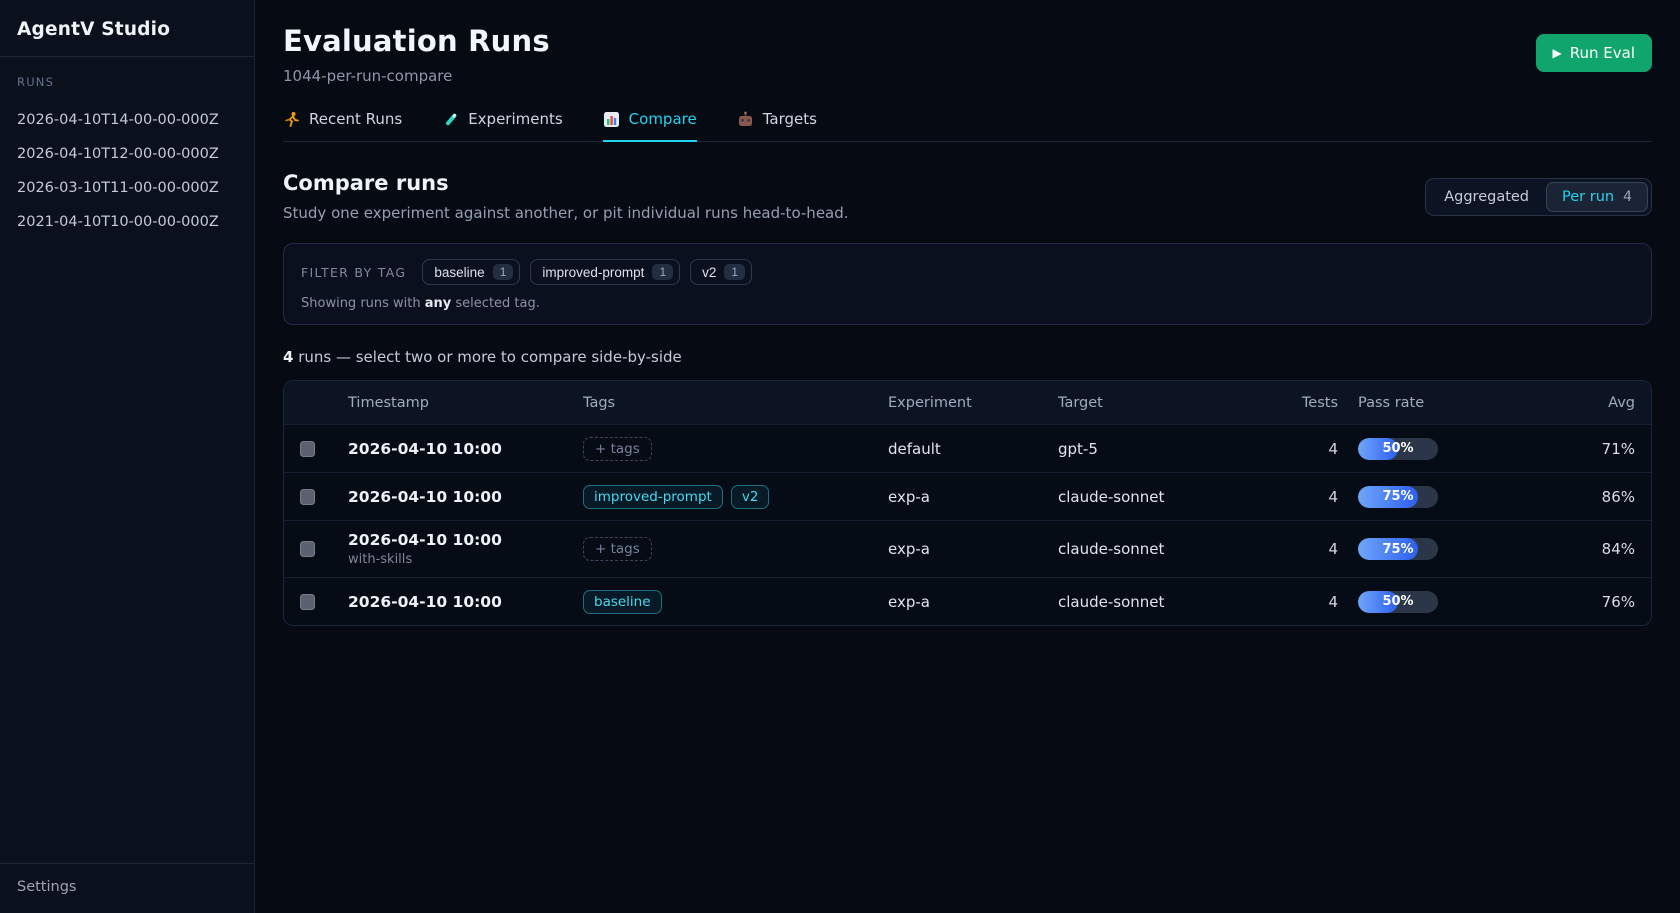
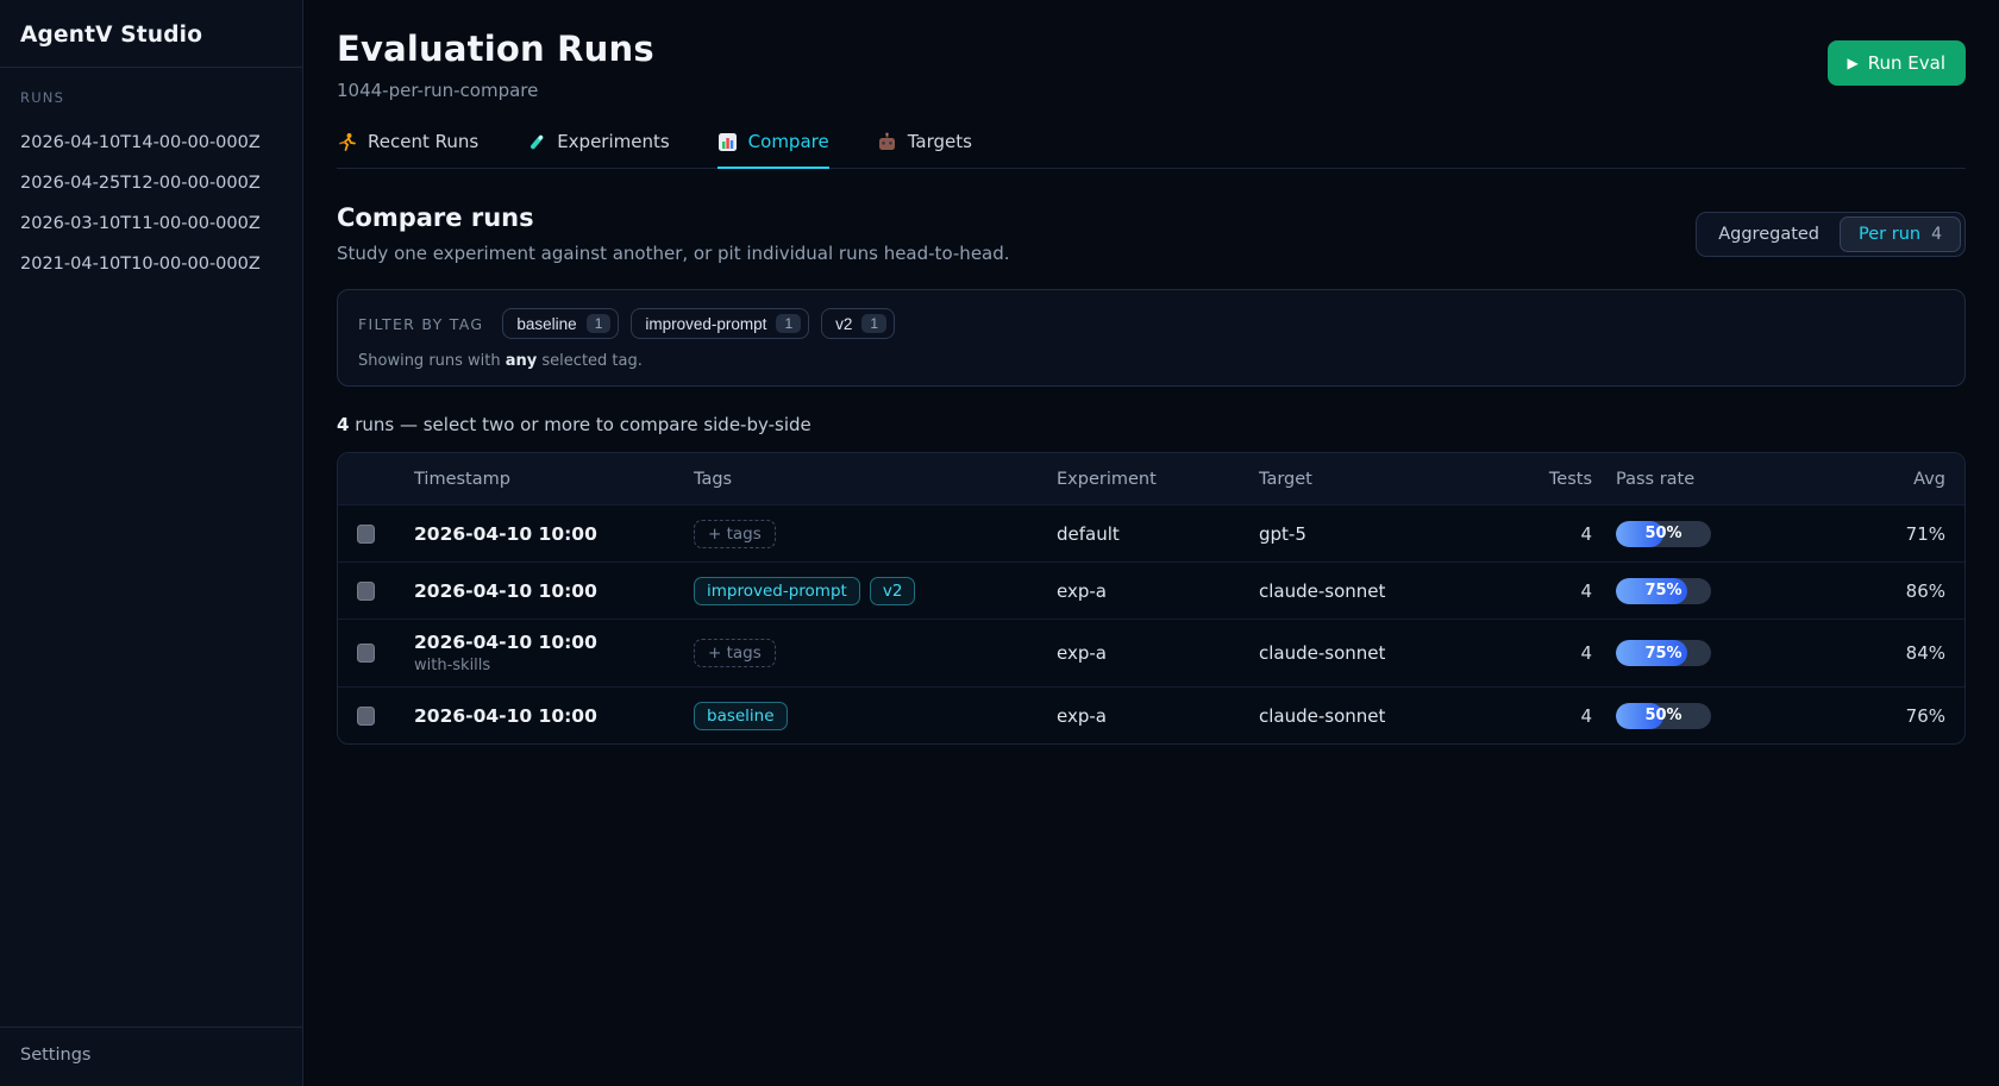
  AgentV Studio
  RUNS
  2026-04-10T14-00-00-000Z
- 2026-04-10T12-00-00-000Z
+ 2026-04-25T12-00-00-000Z
  2026-03-10T11-00-00-000Z
  2021-04-10T10-00-00-000Z
  Settings
  Evaluation Runs
  1044-per-run-compare
  ▶
  Run Eval
  Recent Runs
  Experiments
  Compare
  Targets
  Compare runs
  Study one experiment against another, or pit individual runs head-to-head.
  Aggregated
  Per run
  4
  FILTER BY TAG
  baseline
  1
  improved-prompt
  1
  v2
  1
  Showing runs with any selected tag.
  4 runs — select two or more to compare side-by-side
  Timestamp
  Tags
  Experiment
  Target
  Tests
  Pass rate
  Avg
  2026-04-10 10:00
  + tags
  default
  gpt-5
  4
  50%
  71%
  2026-04-10 10:00
  improved-prompt
  v2
  exp-a
  claude-sonnet
  4
  75%
  86%
  2026-04-10 10:00
  with-skills
  + tags
  exp-a
  claude-sonnet
  4
  75%
  84%
  2026-04-10 10:00
  baseline
  exp-a
  claude-sonnet
  4
  50%
  76%
